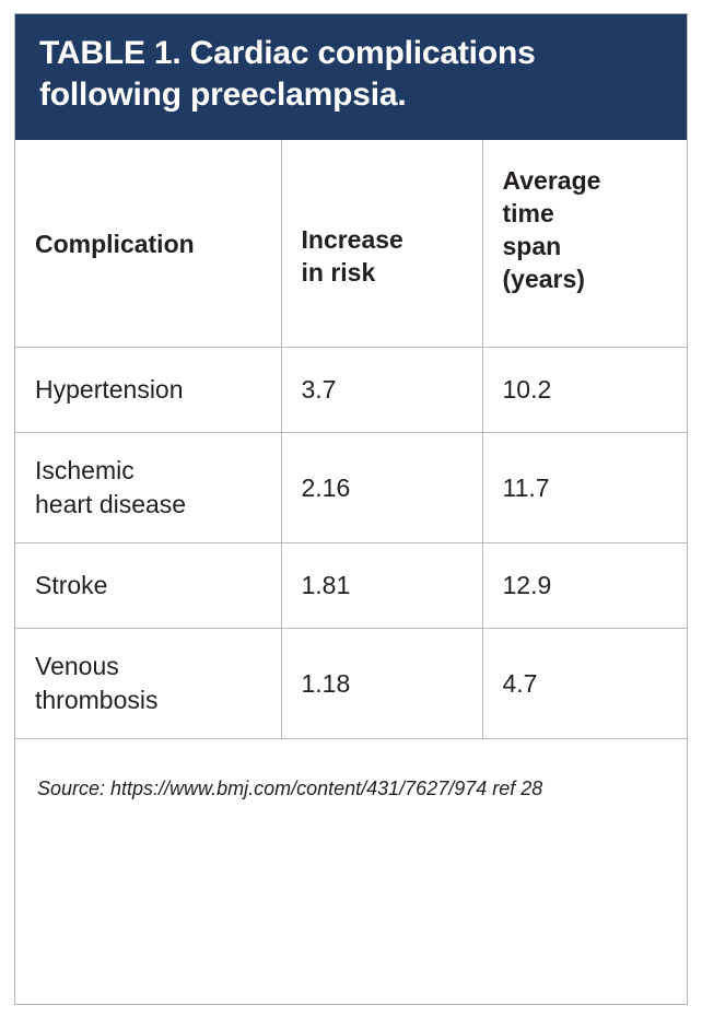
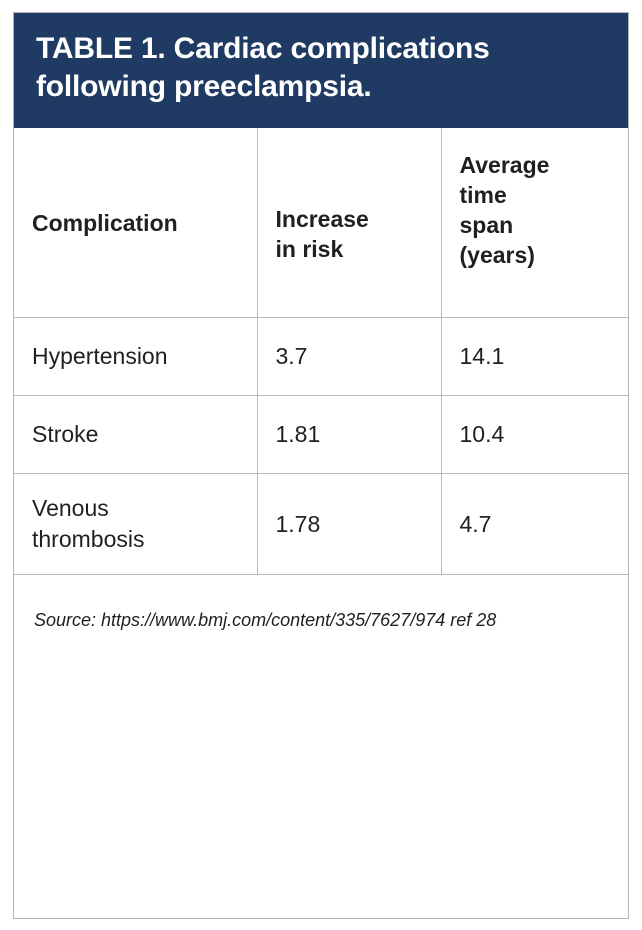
  TABLE 1. Cardiac complications
  following preeclampsia.
  Complication	Increase in risk	Average time span (years)
- Hypertension	3.7	10.2
+ Hypertension	3.7	14.1
- Ischemic heart disease	2.16	11.7
- Stroke	1.81	12.9
+ Stroke	1.81	10.4
- Venous thrombosis	1.18	4.7
+ Venous thrombosis	1.78	4.7
- Source: https://www.bmj.com/content/431/7627/974 ref 28
+ Source: https://www.bmj.com/content/335/7627/974 ref 28
